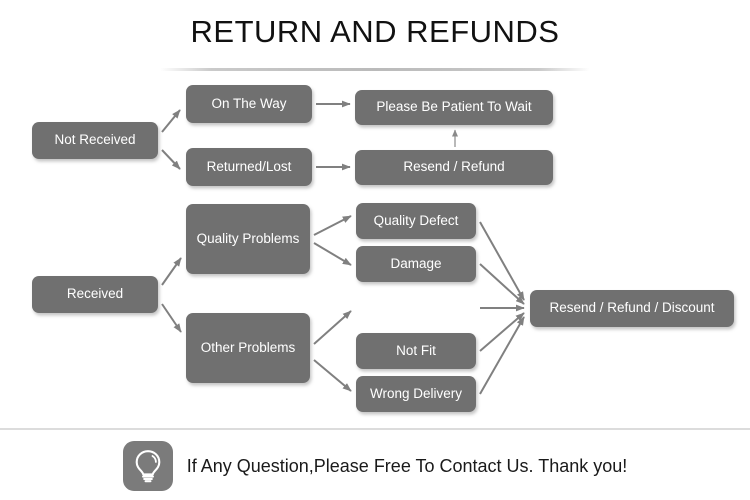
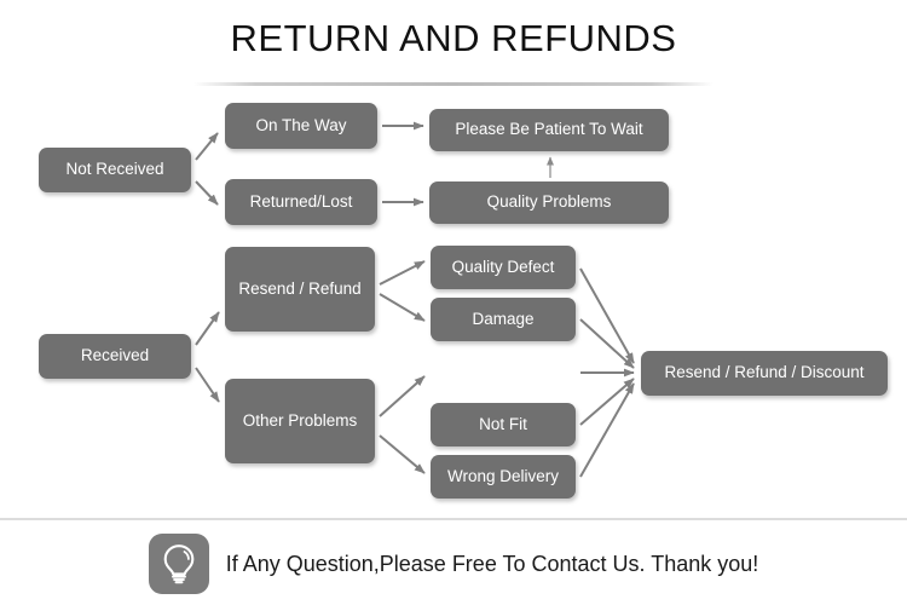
  RETURN AND REFUNDS
  Not Received
  On The Way
  Returned/Lost
  Please Be Patient To Wait
- Resend / Refund
+ Quality Problems
  Received
- Quality Problems
+ Resend / Refund
  Other Problems
  Quality Defect
  Damage
  Not Fit
  Wrong Delivery
  Resend / Refund / Discount
  If Any Question,Please Free To Contact Us. Thank you!
